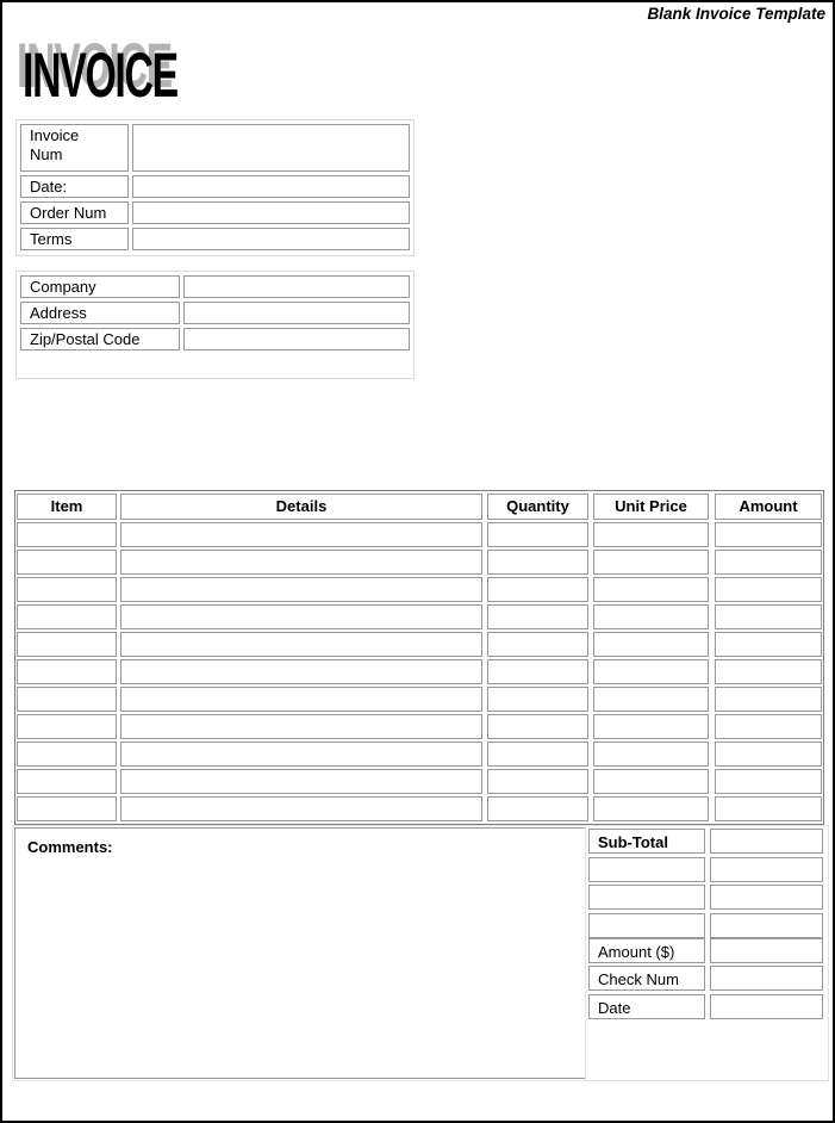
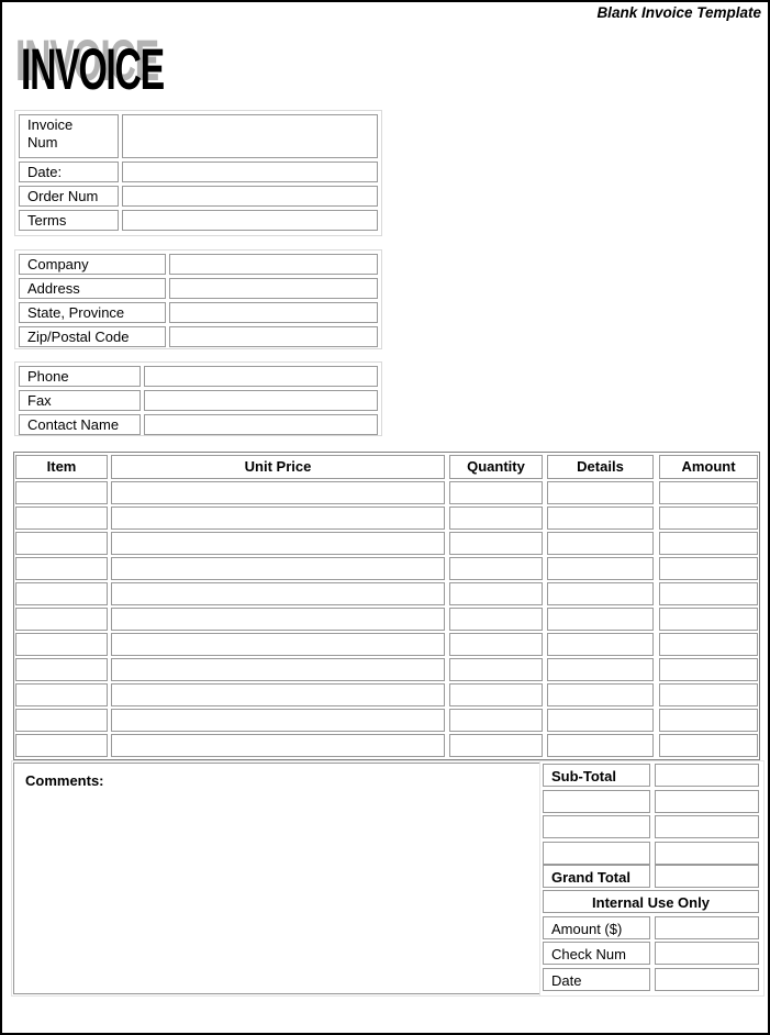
  Blank Invoice Template
  INVOICE
  INVOICE
  Invoice Num
  Date:
  Order Num
  Terms
  Company
  Address
+ State, Province
  Zip/Postal Code
+ Phone
+ Fax
+ Contact Name
  Item
- Details
+ Unit Price
  Quantity
- Unit Price
+ Details
  Amount
  Comments:
  Sub-Total
+ Grand Total
+ Internal Use Only
  Amount ($)
  Check Num
  Date
